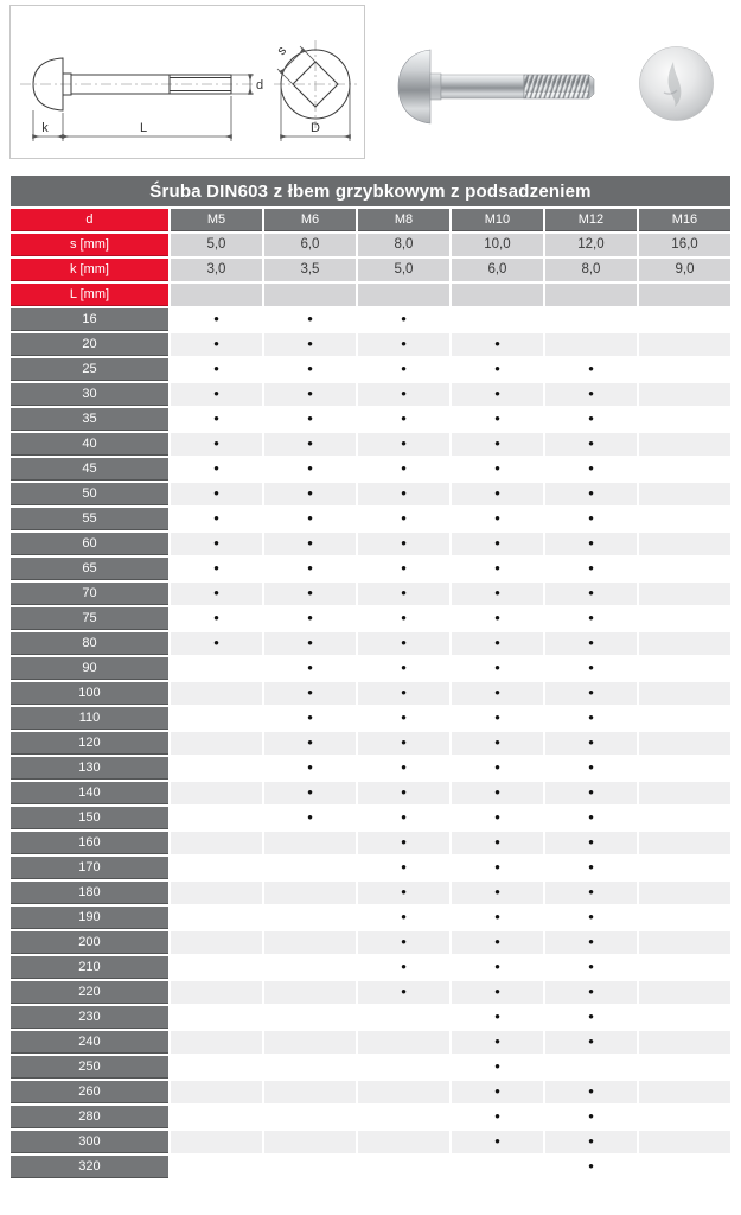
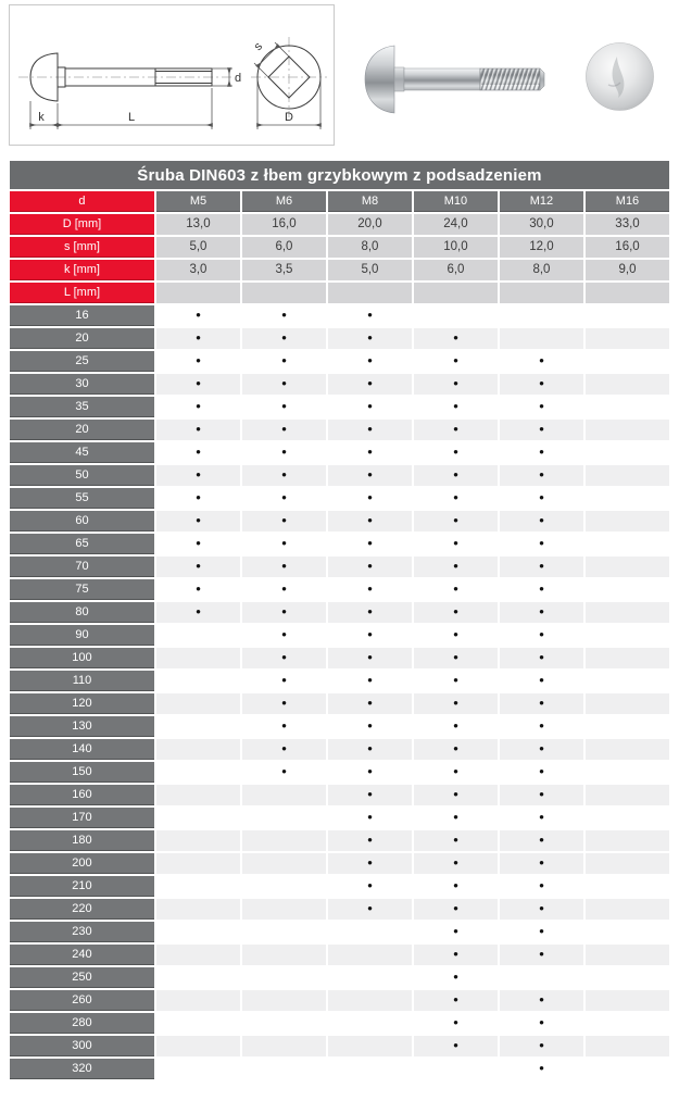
  d
  L
  k
  D
  Śruba DIN603 z łbem grzybkowym z podsadzeniem
  d	M5	M6	M8	M10	M12	M16
+ D [mm]	13,0	16,0	20,0	24,0	30,0	33,0
  s [mm]	5,0	6,0	8,0	10,0	12,0	16,0
  k [mm]	3,0	3,5	5,0	6,0	8,0	9,0
  L [mm]
  16	•	•	•
  20	•	•	•	•
  25	•	•	•	•	•
  30	•	•	•	•	•
  35	•	•	•	•	•
- 40	•	•	•	•	•
+ 20	•	•	•	•	•
  45	•	•	•	•	•
  50	•	•	•	•	•
  55	•	•	•	•	•
  60	•	•	•	•	•
  65	•	•	•	•	•
  70	•	•	•	•	•
  75	•	•	•	•	•
  80	•	•	•	•	•
  90		•	•	•	•
  100		•	•	•	•
  110		•	•	•	•
  120		•	•	•	•
  130		•	•	•	•
  140		•	•	•	•
  150		•	•	•	•
  160			•	•	•
  170			•	•	•
  180			•	•	•
- 190			•	•	•
  200			•	•	•
  210			•	•	•
  220			•	•	•
  230				•	•
  240				•	•
  250				•
  260				•	•
  280				•	•
  300				•	•
  320					•
